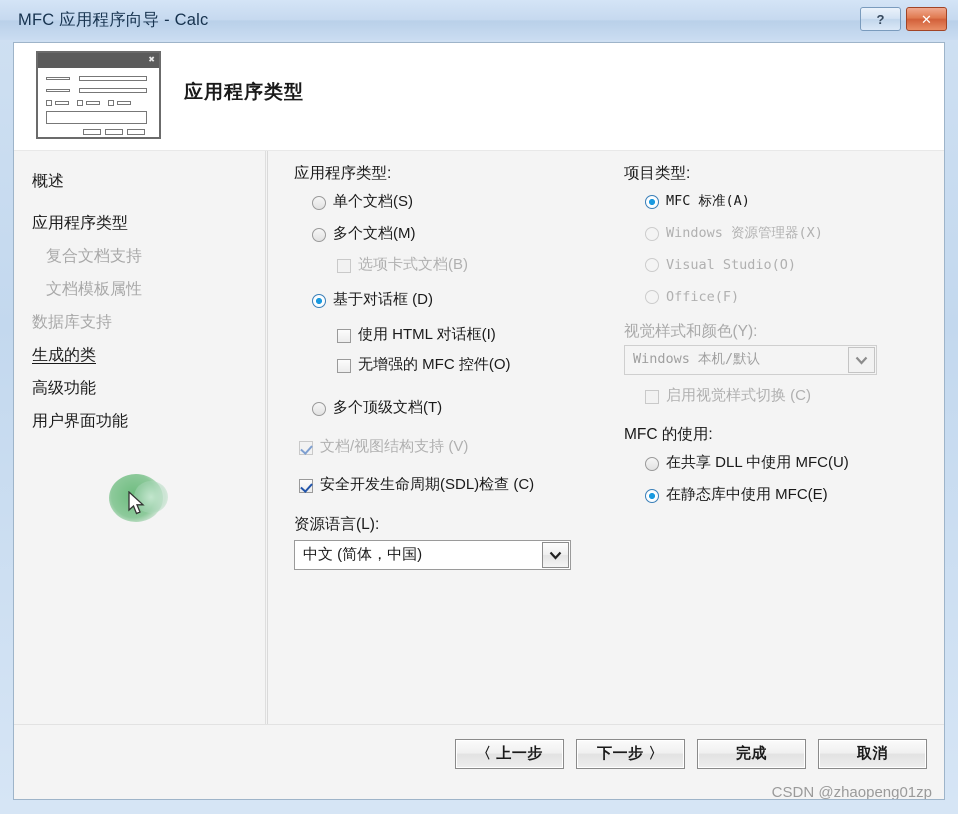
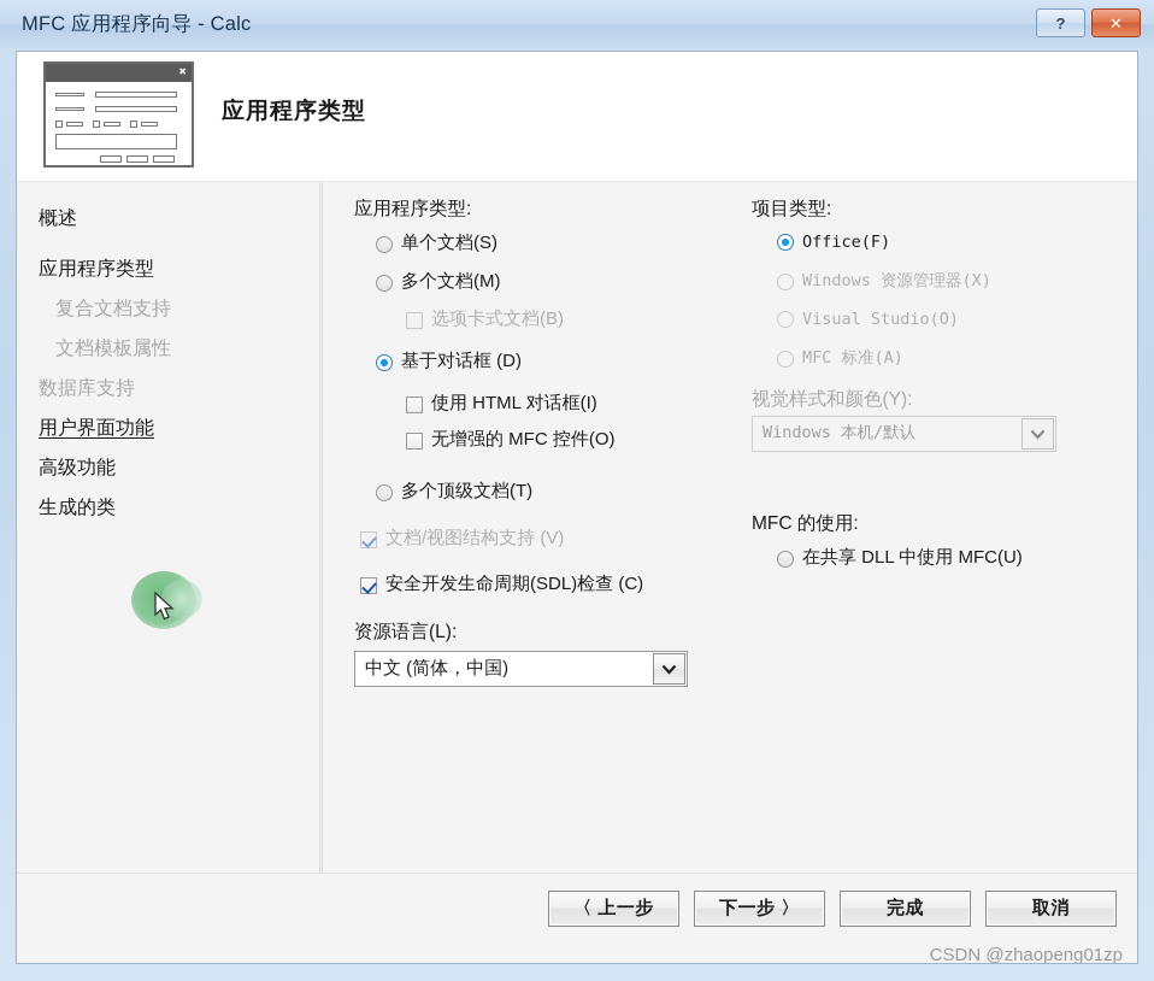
  MFC 应用程序向导 - Calc
  ?
  ✕
  ✖
  应用程序类型
  概述
  应用程序类型
  复合文档支持
  文档模板属性
  数据库支持
- 生成的类
+ 用户界面功能
  高级功能
- 用户界面功能
+ 生成的类
  应用程序类型:
  单个文档(S)
  多个文档(M)
  选项卡式文档(B)
  基于对话框 (D)
  使用 HTML 对话框(I)
  无增强的 MFC 控件(O)
  多个顶级文档(T)
  文档/视图结构支持 (V)
  安全开发生命周期(SDL)检查 (C)
  资源语言(L):
  中文 (简体，中国)
  项目类型:
- MFC 标准(A)
+ Office(F)
  Windows 资源管理器(X)
  Visual Studio(O)
- Office(F)
+ MFC 标准(A)
  视觉样式和颜色(Y):
  Windows 本机/默认
- 启用视觉样式切换 (C)
  MFC 的使用:
  在共享 DLL 中使用 MFC(U)
- 在静态库中使用 MFC(E)
  〈 上一步
  下一步 〉
  完成
  取消
  CSDN @zhaopeng01zp
